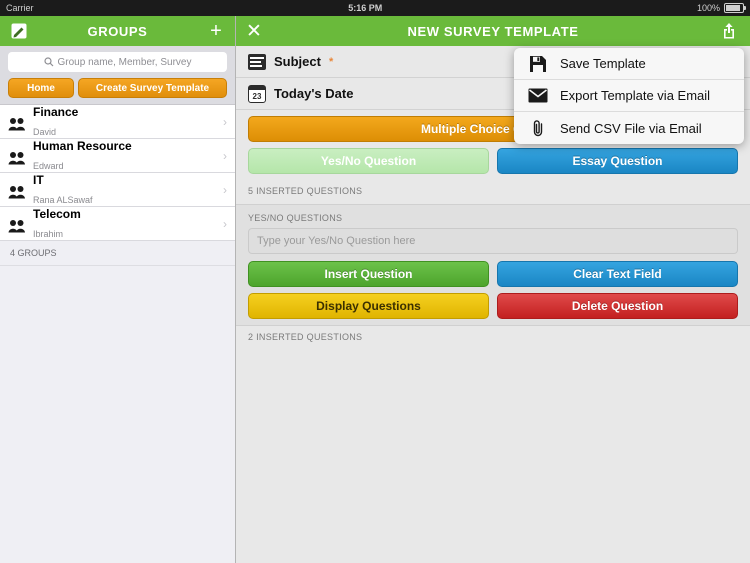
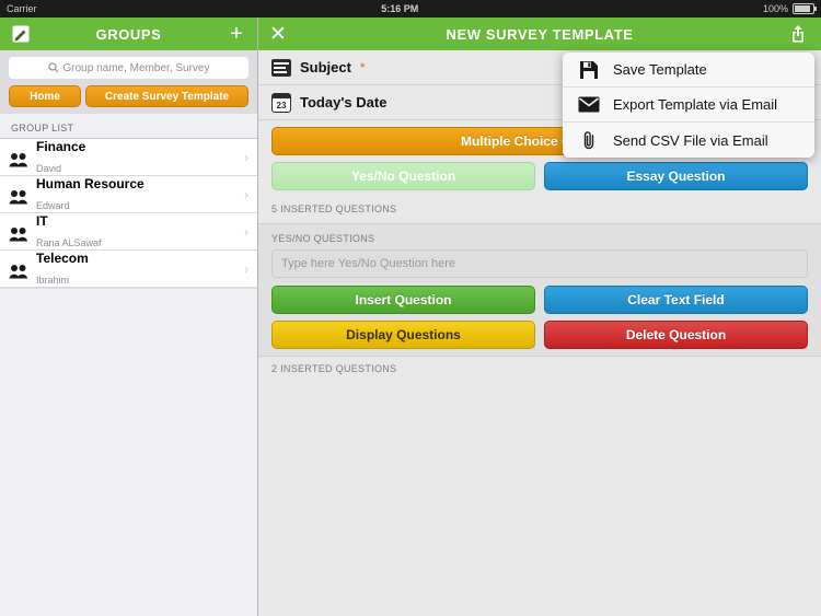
  Carrier
  5:16 PM
  100%
  GROUPS
  +
  Group name, Member, Survey
  Home
  Create Survey Template
+ GROUP LIST
  Finance
  David
  ›
  Human Resource
  Edward
  ›
  IT
  Rana ALSawaf
  ›
  Telecom
  Ibrahim
  ›
- 4 GROUPS
  ✕
  NEW SURVEY TEMPLATE
  Subject
  *
  23
  Today's Date
  Yes/No Question
  Essay Question
  5 INSERTED QUESTIONS
  YES/NO QUESTIONS
- Type your Yes/No Question here
+ Type here Yes/No Question here
  Insert Question
  Clear Text Field
  Display Questions
  Delete Question
  2 INSERTED QUESTIONS
  Save Template
  Export Template via Email
  Send CSV File via Email
